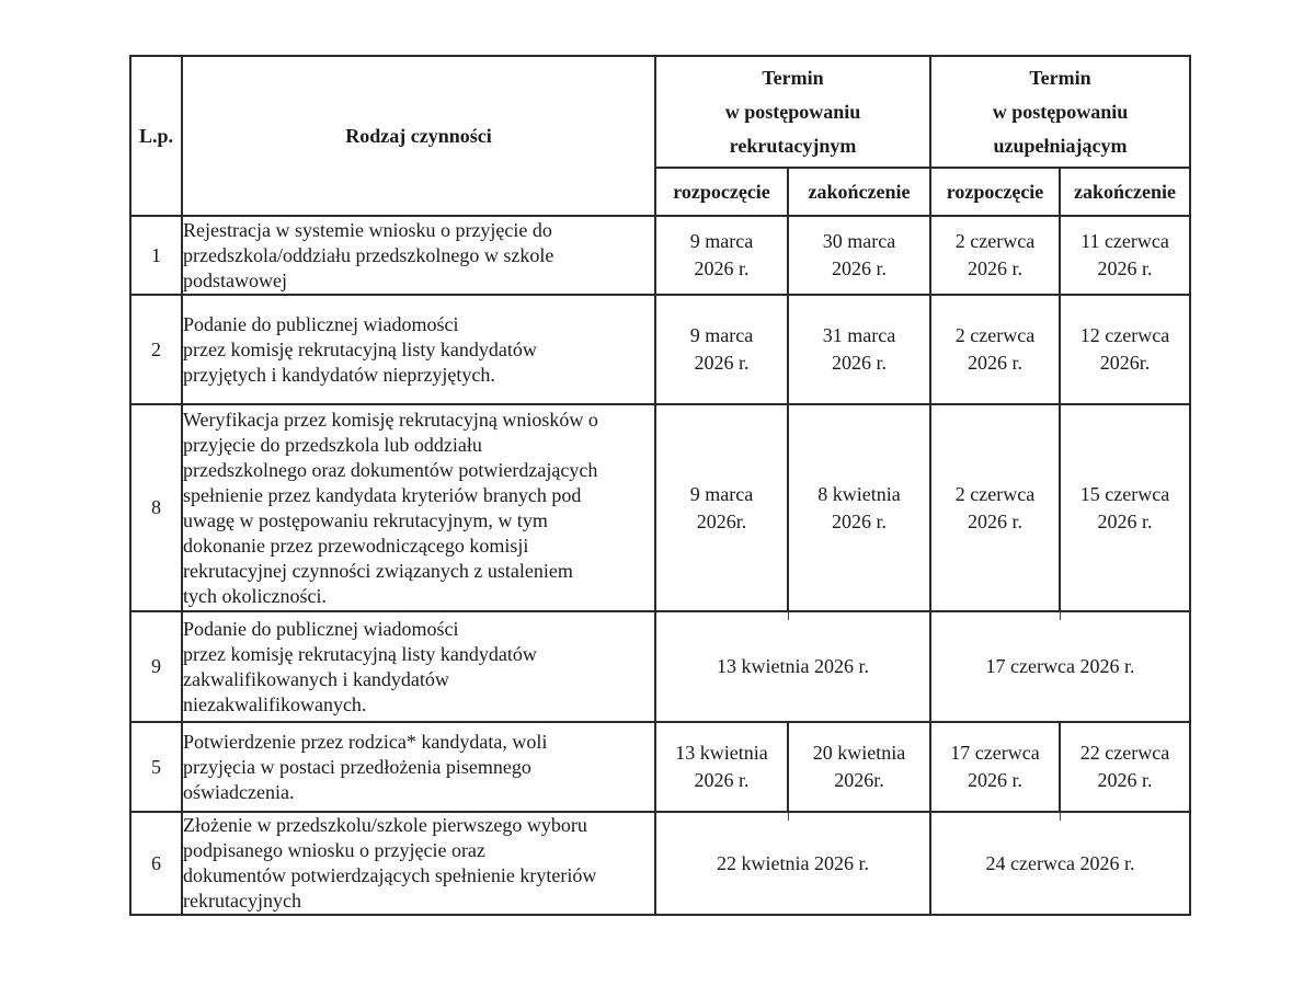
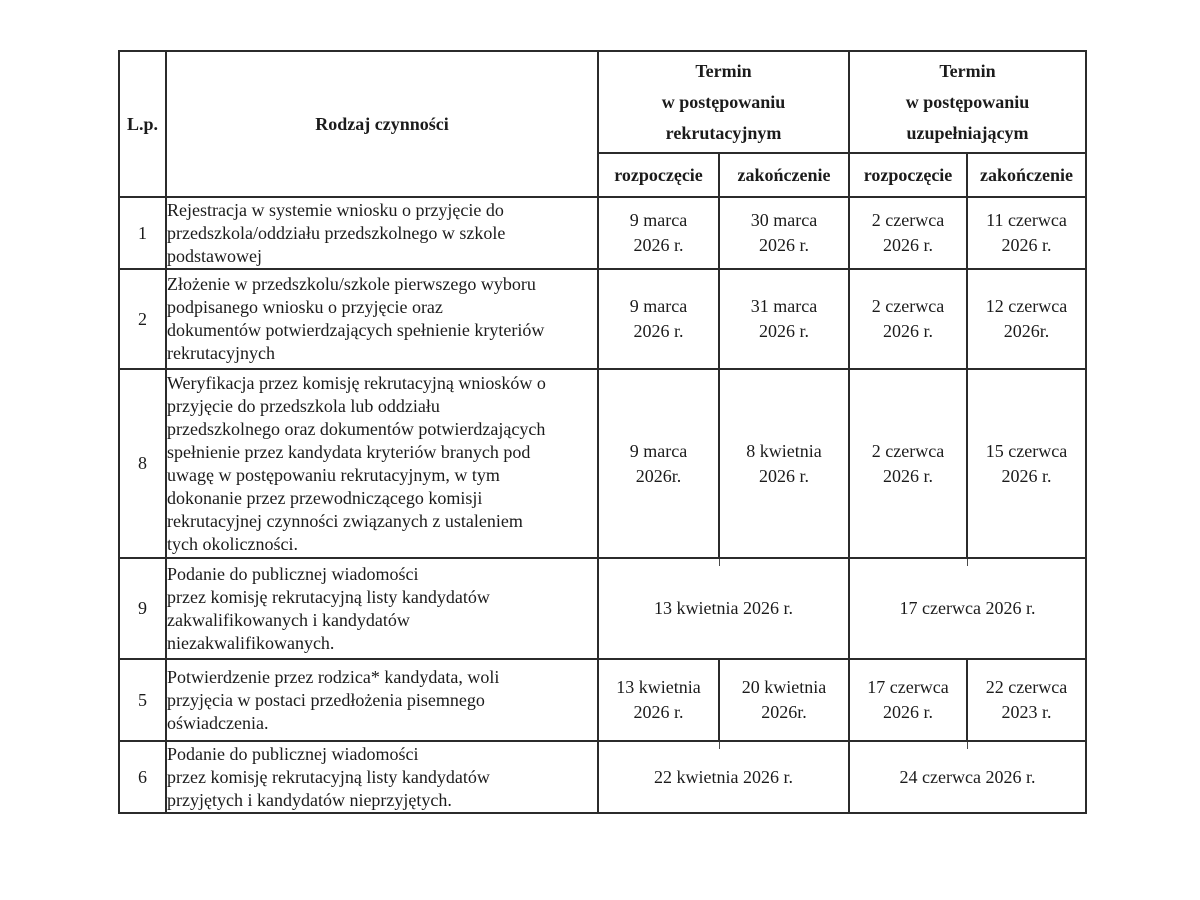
  L.p.	Rodzaj czynności	Termin w postępowaniu rekrutacyjnym	Termin w postępowaniu uzupełniającym
  rozpoczęcie	zakończenie	rozpoczęcie	zakończenie
  1	Rejestracja w systemie wniosku o przyjęcie do przedszkola/oddziału przedszkolnego w szkole podstawowej	9 marca 2026 r.	30 marca 2026 r.	2 czerwca 2026 r.	11 czerwca 2026 r.
- 2	Podanie do publicznej wiadomości przez komisję rekrutacyjną listy kandydatów przyjętych i kandydatów nieprzyjętych.	9 marca 2026 r.	31 marca 2026 r.	2 czerwca 2026 r.	12 czerwca 2026r.
+ 2	Złożenie w przedszkolu/szkole pierwszego wyboru podpisanego wniosku o przyjęcie oraz dokumentów potwierdzających spełnienie kryteriów rekrutacyjnych	9 marca 2026 r.	31 marca 2026 r.	2 czerwca 2026 r.	12 czerwca 2026r.
  8	Weryfikacja przez komisję rekrutacyjną wniosków o przyjęcie do przedszkola lub oddziału przedszkolnego oraz dokumentów potwierdzających spełnienie przez kandydata kryteriów branych pod uwagę w postępowaniu rekrutacyjnym, w tym dokonanie przez przewodniczącego komisji rekrutacyjnej czynności związanych z ustaleniem tych okoliczności.	9 marca 2026r.	8 kwietnia 2026 r.	2 czerwca 2026 r.	15 czerwca 2026 r.
  9	Podanie do publicznej wiadomości przez komisję rekrutacyjną listy kandydatów zakwalifikowanych i kandydatów niezakwalifikowanych.	13 kwietnia 2026 r.	17 czerwca 2026 r.
- 5	Potwierdzenie przez rodzica* kandydata, woli przyjęcia w postaci przedłożenia pisemnego oświadczenia.	13 kwietnia 2026 r.	20 kwietnia 2026r.	17 czerwca 2026 r.	22 czerwca 2026 r.
+ 5	Potwierdzenie przez rodzica* kandydata, woli przyjęcia w postaci przedłożenia pisemnego oświadczenia.	13 kwietnia 2026 r.	20 kwietnia 2026r.	17 czerwca 2026 r.	22 czerwca 2023 r.
- 6	Złożenie w przedszkolu/szkole pierwszego wyboru podpisanego wniosku o przyjęcie oraz dokumentów potwierdzających spełnienie kryteriów rekrutacyjnych	22 kwietnia 2026 r.	24 czerwca 2026 r.
+ 6	Podanie do publicznej wiadomości przez komisję rekrutacyjną listy kandydatów przyjętych i kandydatów nieprzyjętych.	22 kwietnia 2026 r.	24 czerwca 2026 r.
